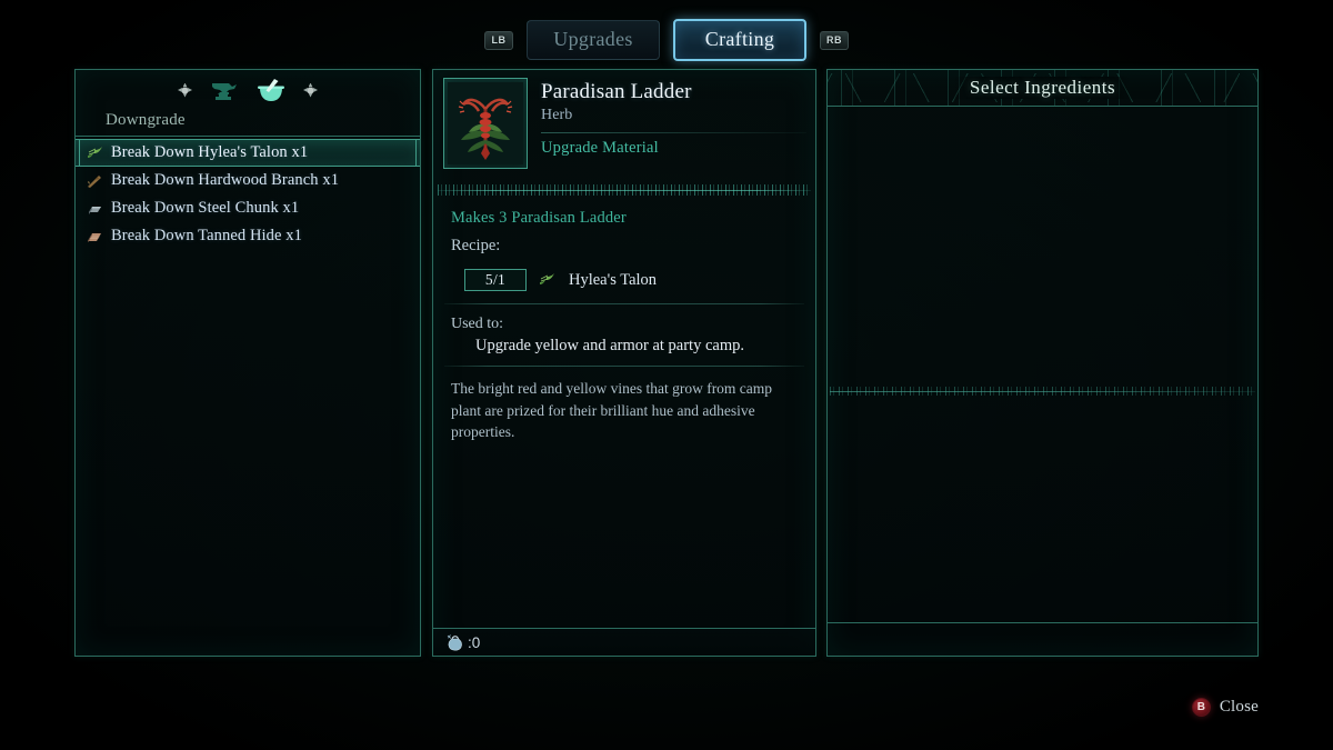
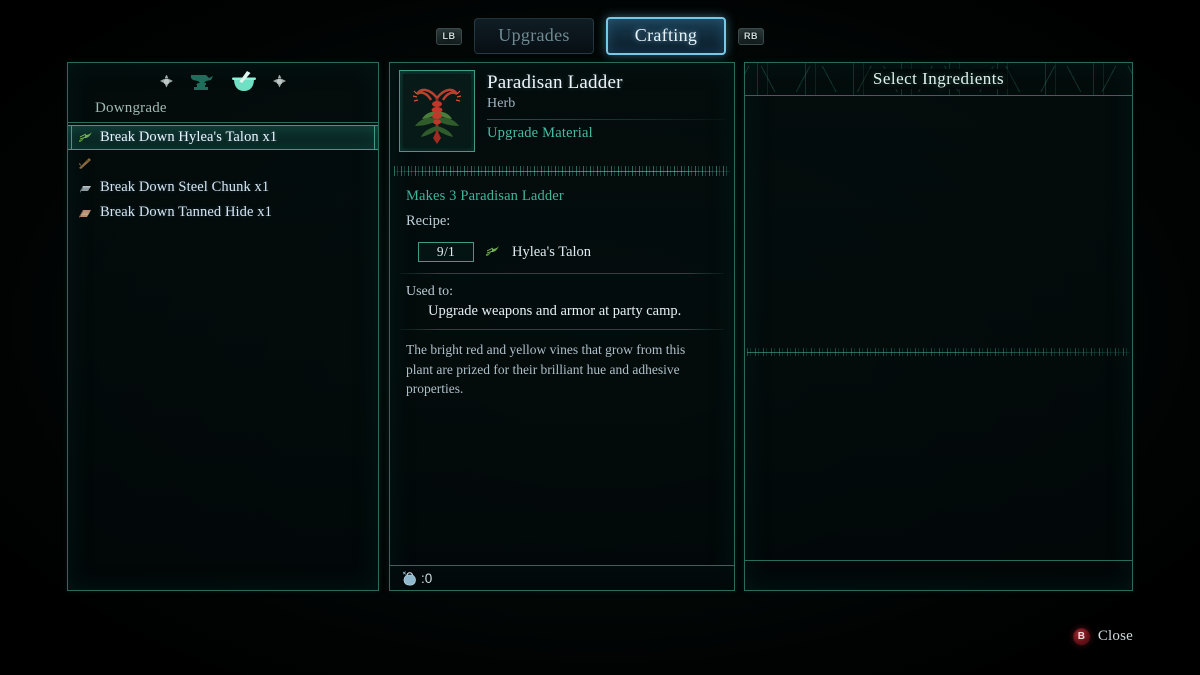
  LB
  Upgrades
  Crafting
  RB
  Downgrade
  Break Down Hylea's Talon x1
- Break Down Hardwood Branch x1
  Break Down Steel Chunk x1
  Break Down Tanned Hide x1
  Paradisan Ladder
  Herb
  Upgrade Material
  Makes 3 Paradisan Ladder
  Recipe:
- 5/1
+ 9/1
  Hylea's Talon
  Used to:
- Upgrade yellow and armor at party camp.
+ Upgrade weapons and armor at party camp.
- The bright red and yellow vines that grow from camp plant are prized for their brilliant hue and adhesive properties.
+ The bright red and yellow vines that grow from this plant are prized for their brilliant hue and adhesive properties.
  :0
  Select Ingredients
  B
  Close
